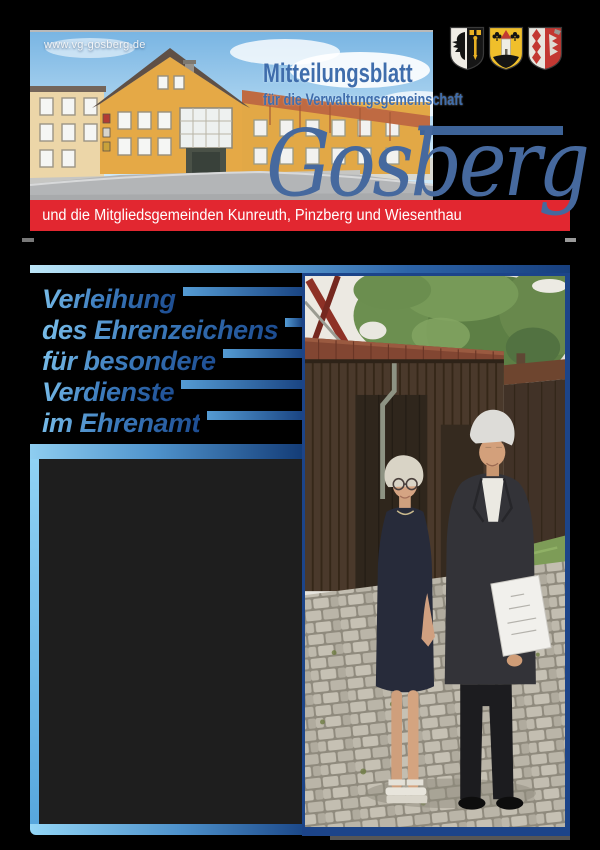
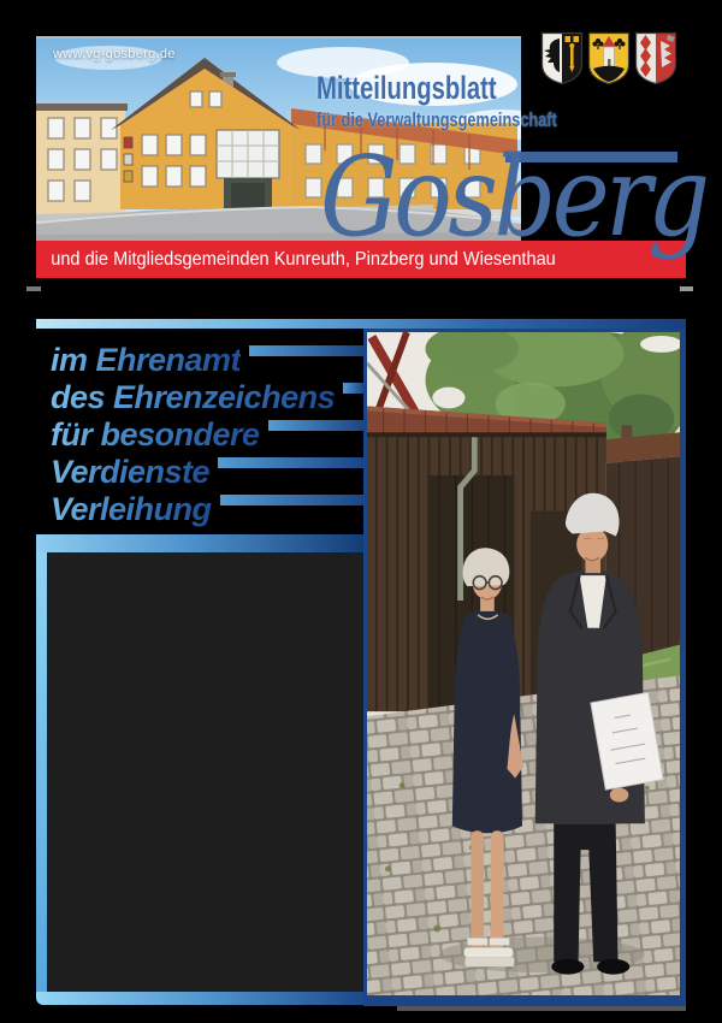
  www.vg-gosberg.de
  Mitteilungsblatt
  für die Verwaltungsgemeinschaft
  Gosberg
  und die Mitgliedsgemeinden Kunreuth, Pinzberg und Wiesenthau
- Verleihung
+ im Ehrenamt
  des Ehrenzeichens
  für besondere
  Verdienste
- im Ehrenamt
+ Verleihung
